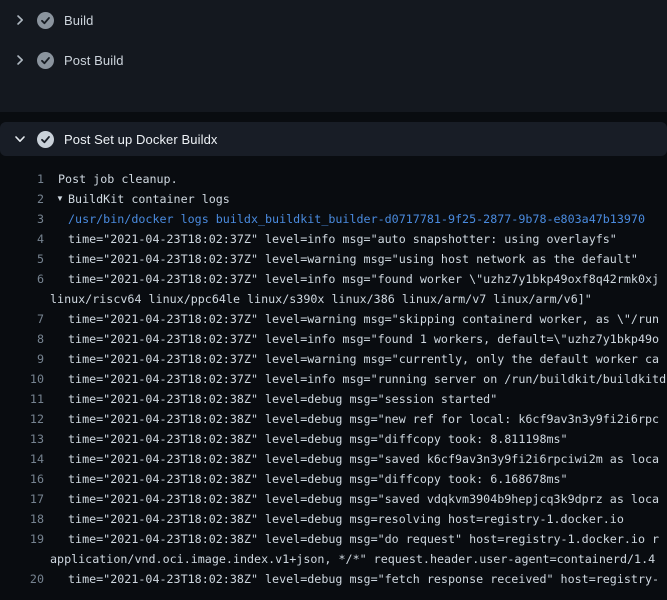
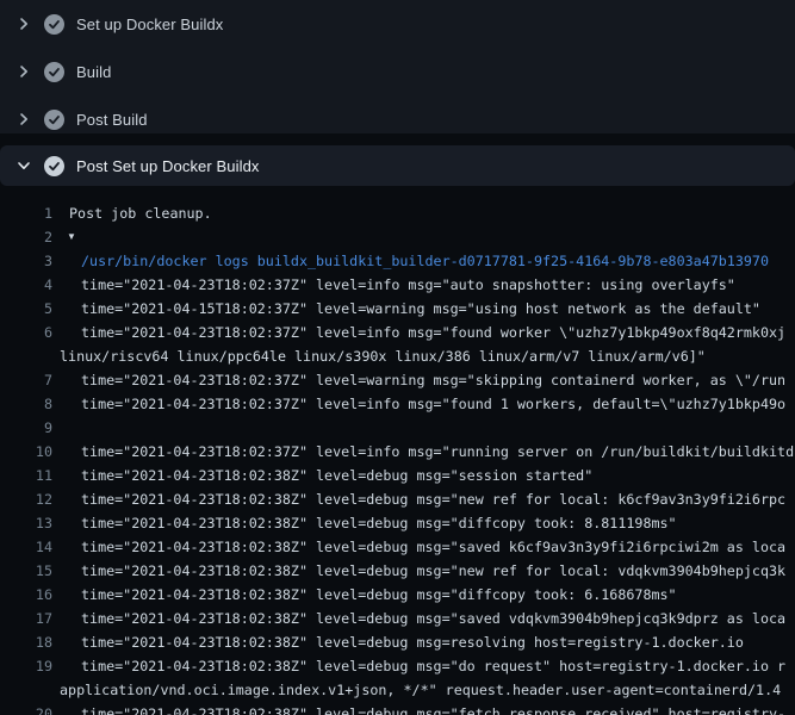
+ Set up Docker Buildx
  Build
  Post Build
  Post Set up Docker Buildx
  1
  Post job cleanup.
  2
  ▼
- BuildKit container logs
  3
- /usr/bin/docker logs buildx_buildkit_builder-d0717781-9f25-2877-9b78-e803a47b13970
+ /usr/bin/docker logs buildx_buildkit_builder-d0717781-9f25-4164-9b78-e803a47b13970
  4
  time="2021-04-23T18:02:37Z" level=info msg="auto snapshotter: using overlayfs"
  5
- time="2021-04-23T18:02:37Z" level=warning msg="using host network as the default"
+ time="2021-04-15T18:02:37Z" level=warning msg="using host network as the default"
  6
  time="2021-04-23T18:02:37Z" level=info msg="found worker \"uzhz7y1bkp49oxf8q42rmk0xj
  linux/riscv64 linux/ppc64le linux/s390x linux/386 linux/arm/v7 linux/arm/v6]"
  7
  time="2021-04-23T18:02:37Z" level=warning msg="skipping containerd worker, as \"/run
  8
  time="2021-04-23T18:02:37Z" level=info msg="found 1 workers, default=\"uzhz7y1bkp49o
  9
- time="2021-04-23T18:02:37Z" level=warning msg="currently, only the default worker ca
  10
  time="2021-04-23T18:02:37Z" level=info msg="running server on /run/buildkit/buildkitd
  11
  time="2021-04-23T18:02:38Z" level=debug msg="session started"
  12
  time="2021-04-23T18:02:38Z" level=debug msg="new ref for local: k6cf9av3n3y9fi2i6rpc
  13
  time="2021-04-23T18:02:38Z" level=debug msg="diffcopy took: 8.811198ms"
  14
  time="2021-04-23T18:02:38Z" level=debug msg="saved k6cf9av3n3y9fi2i6rpciwi2m as loca
+ 15
+ time="2021-04-23T18:02:38Z" level=debug msg="new ref for local: vdqkvm3904b9hepjcq3k
  16
  time="2021-04-23T18:02:38Z" level=debug msg="diffcopy took: 6.168678ms"
  17
  time="2021-04-23T18:02:38Z" level=debug msg="saved vdqkvm3904b9hepjcq3k9dprz as loca
  18
  time="2021-04-23T18:02:38Z" level=debug msg=resolving host=registry-1.docker.io
  19
  time="2021-04-23T18:02:38Z" level=debug msg="do request" host=registry-1.docker.io r
  application/vnd.oci.image.index.v1+json, */*" request.header.user-agent=containerd/1.4
  20
  time="2021-04-23T18:02:38Z" level=debug msg="fetch response received" host=registry-
